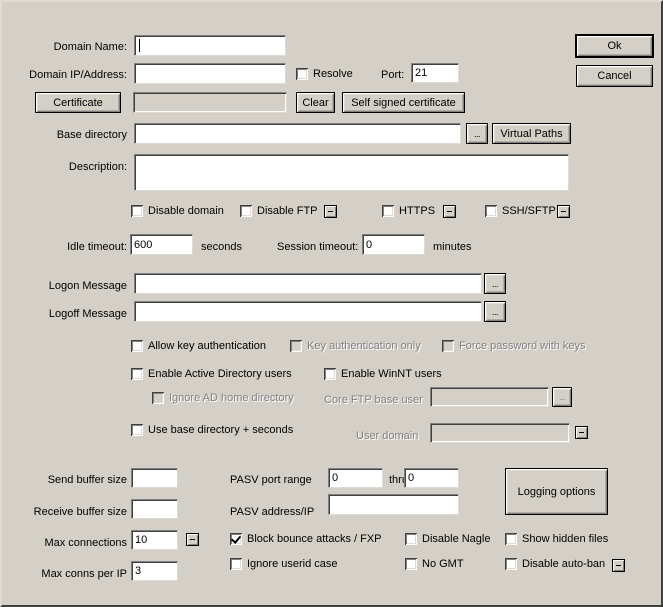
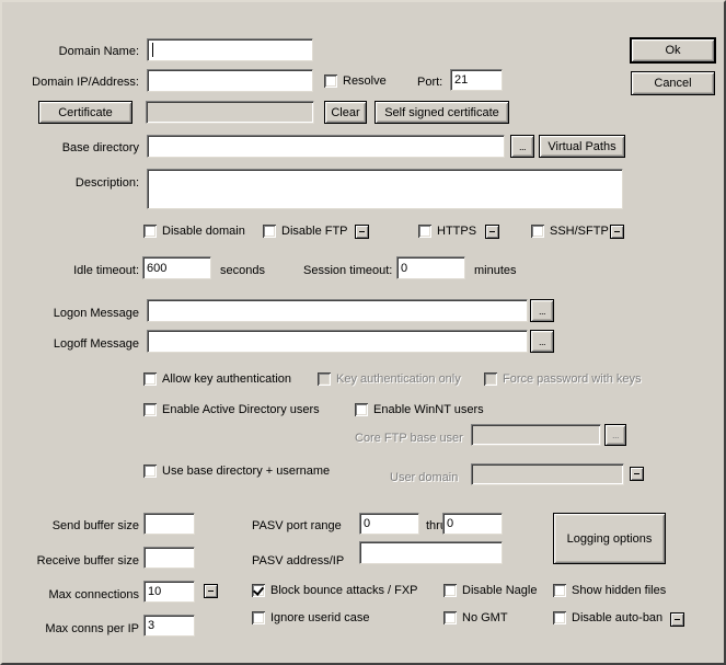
  Domain Name:
  Domain IP/Address:
  Resolve
  Port:
  21
  Certificate
  Clear
  Self signed certificate
  Base directory
  ...
  Virtual Paths
  Description:
  Disable domain
  Disable FTP
  HTTPS
  SSH/SFTP
  Idle timeout:
  600
  seconds
  Session timeout:
  0
  minutes
  Logon Message
  ...
  Logoff Message
  ...
  Allow key authentication
  Key authentication only
  Force password with keys
  Enable Active Directory users
  Enable WinNT users
- Ignore AD home directory
  Core FTP base user
  ...
- Use base directory + seconds
+ Use base directory + username
  User domain
  Send buffer size
  Receive buffer size
  Max connections
  10
  Max conns per IP
  3
  PASV port range
  0
  thr
  0
  PASV address/IP
  Block bounce attacks / FXP
  Ignore userid case
  Disable Nagle
  No GMT
  Show hidden files
  Disable auto-ban
  Logging options
  Ok
  Cancel
